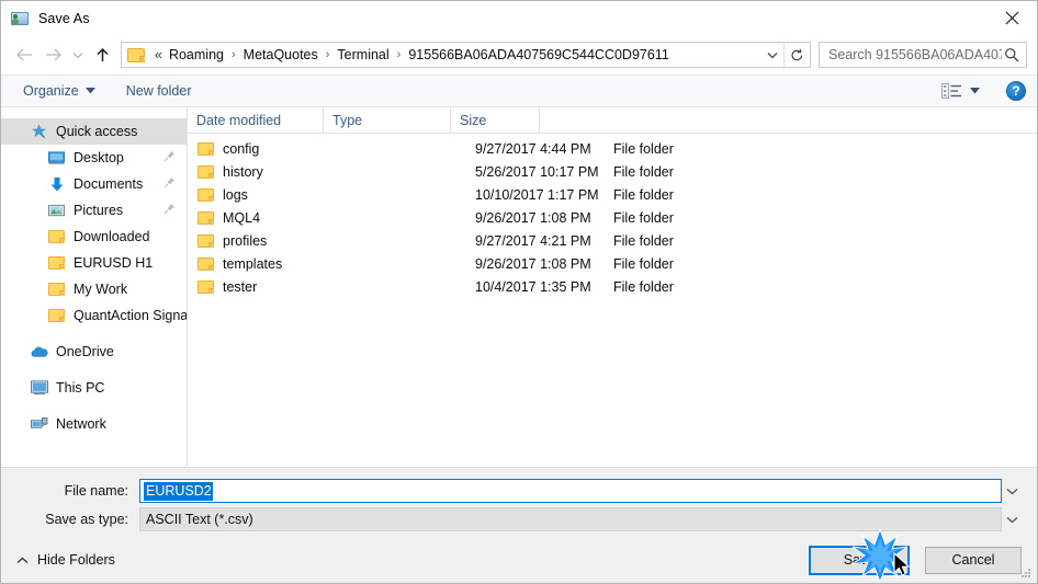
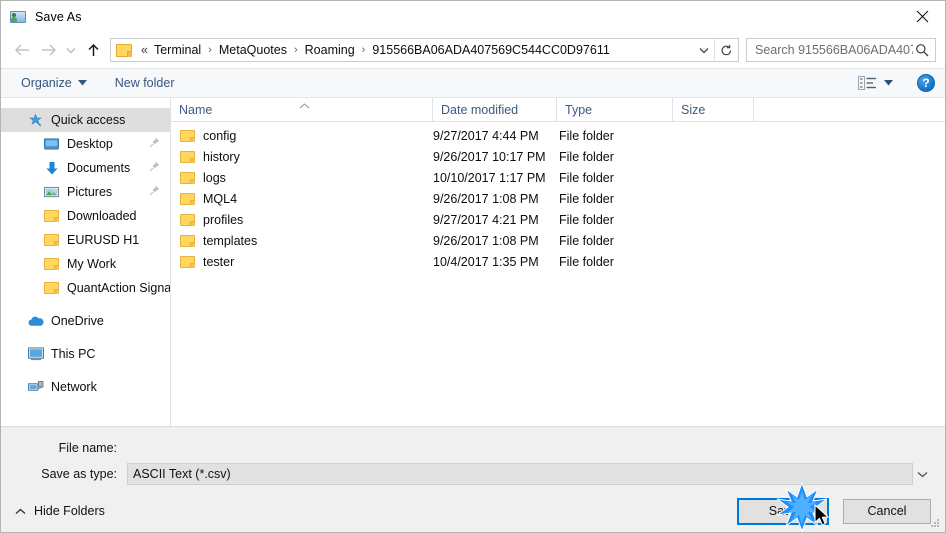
  Save As
  «
- Roaming
+ Terminal
  ›
  MetaQuotes
  ›
- Terminal
+ Roaming
  ›
  915566BA06ADA407569C544CC0D97611
  Search 915566BA06ADA40
  Organize
  New folder
  ?
  Quick access
  Desktop
  Documents
  Pictures
  Downloaded
  EURUSD H1
  My Work
  QuantAction Signa
  OneDrive
  This PC
  Network
+ Name
  Date modified
  Type
  Size
  config
  9/27/2017 4:44 PM
  File folder
  history
- 5/26/2017 10:17 PM
+ 9/26/2017 10:17 PM
  File folder
  logs
  10/10/2017 1:17 PM
  File folder
  MQL4
  9/26/2017 1:08 PM
  File folder
  profiles
  9/27/2017 4:21 PM
  File folder
  templates
  9/26/2017 1:08 PM
  File folder
  tester
  10/4/2017 1:35 PM
  File folder
  File name:
- EURUSD2
  Save as type:
  ASCII Text (*.csv)
  Hide Folders
  Cancel
